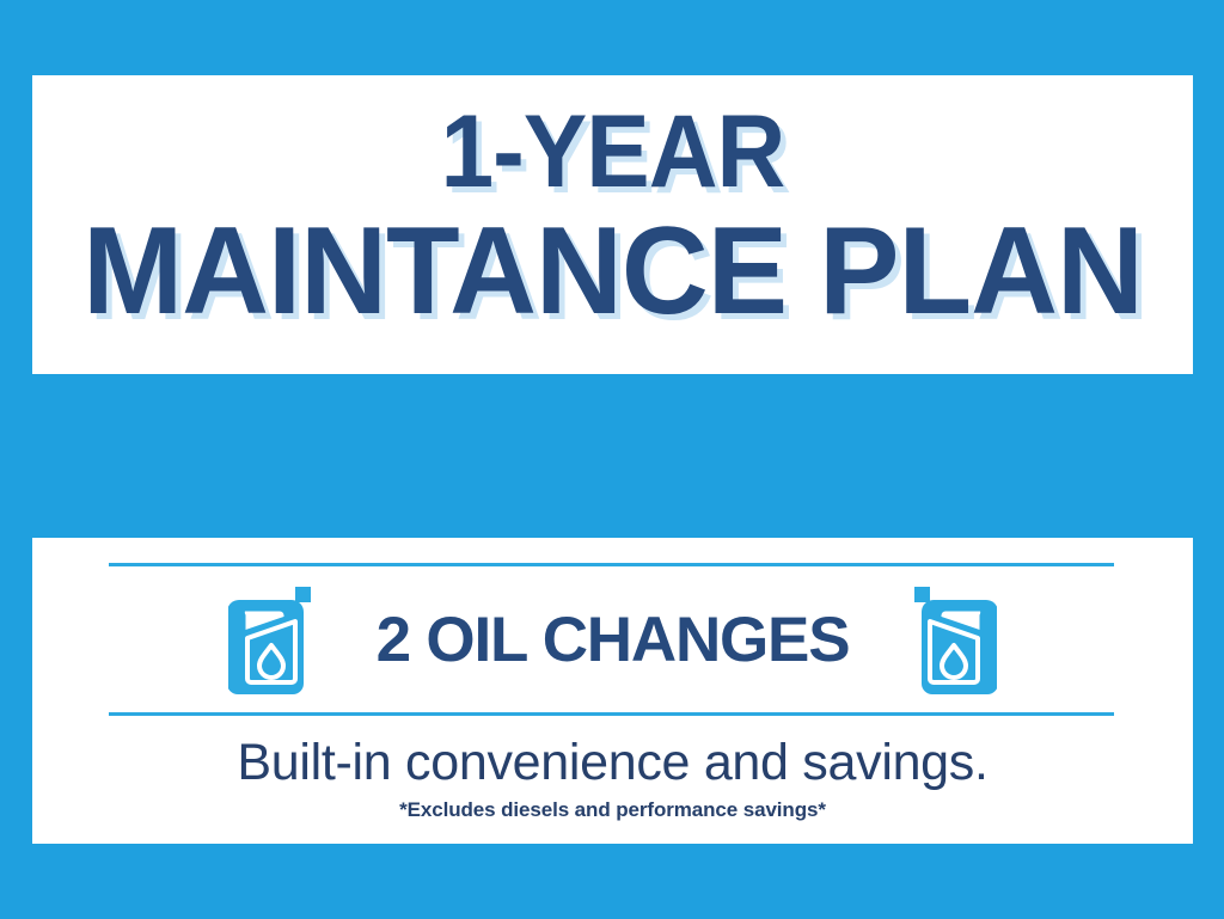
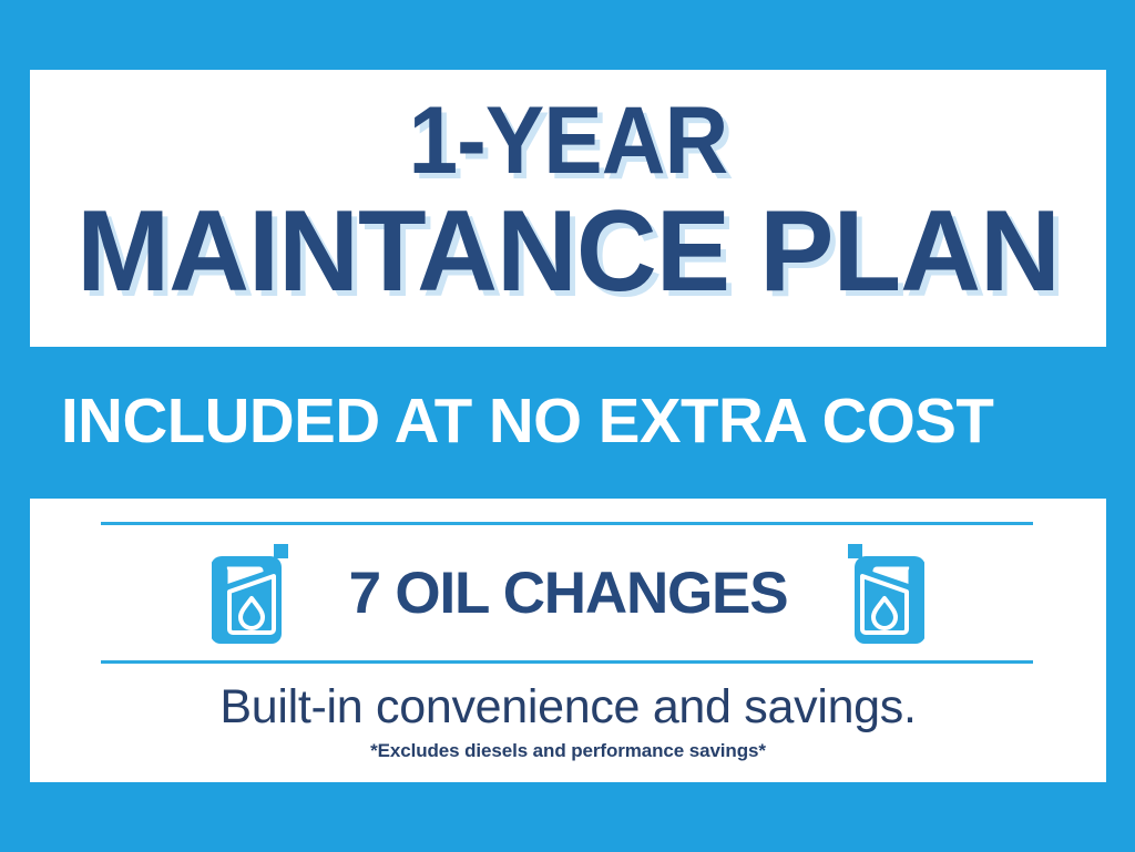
  1-YEAR
  MAINTANCE PLAN
+ INCLUDED AT NO EXTRA COST
- 2 OIL CHANGES
+ 7 OIL CHANGES
  Built-in convenience and savings.
  *Excludes diesels and performance savings*
